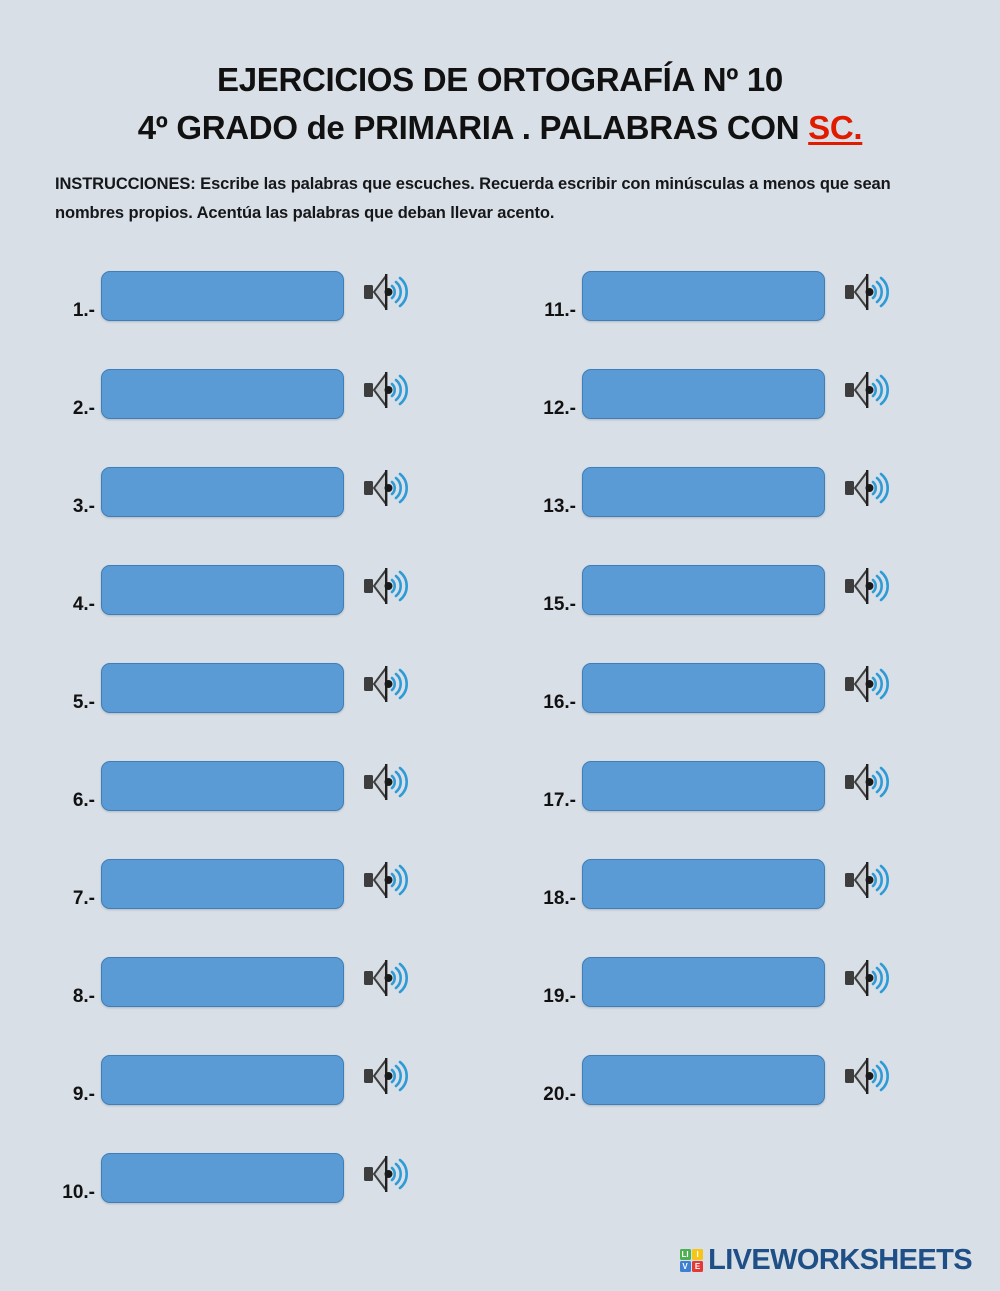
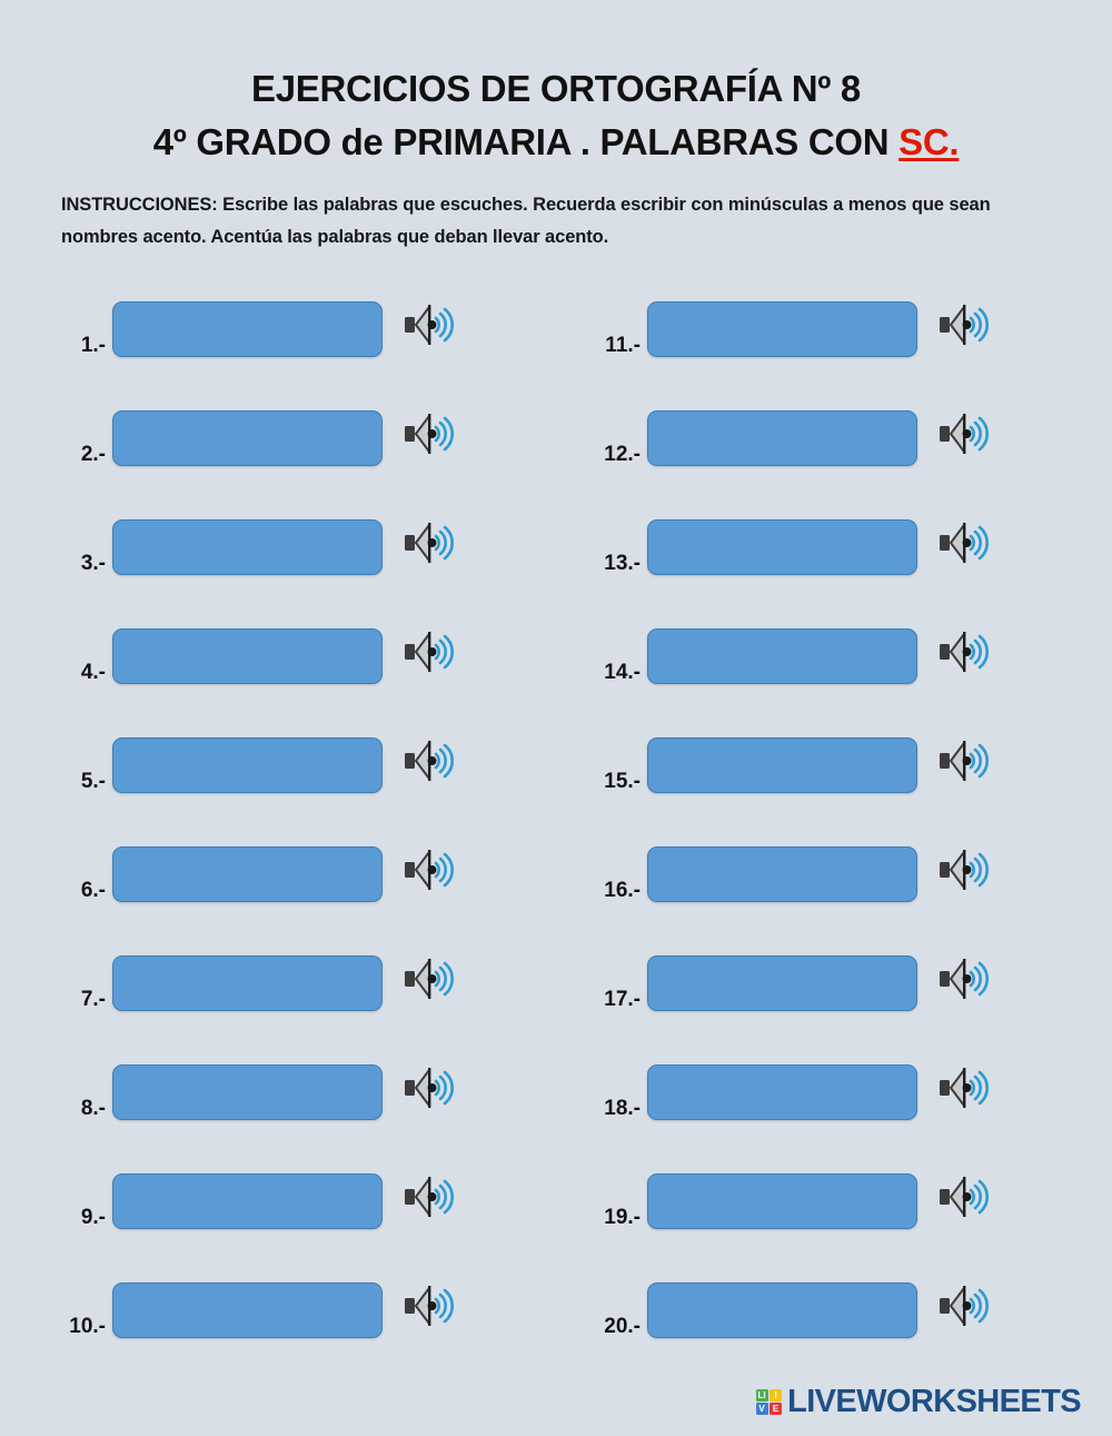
- EJERCICIOS DE ORTOGRAFÍA Nº 10
+ EJERCICIOS DE ORTOGRAFÍA Nº 8
  4º GRADO de PRIMARIA . PALABRAS CON SC.
- INSTRUCCIONES: Escribe las palabras que escuches. Recuerda escribir con minúsculas a menos que sean nombres propios. Acentúa las palabras que deban llevar acento.
+ INSTRUCCIONES: Escribe las palabras que escuches. Recuerda escribir con minúsculas a menos que sean nombres acento. Acentúa las palabras que deban llevar acento.
  1.-
  2.-
  3.-
  4.-
  5.-
  6.-
  7.-
  8.-
  9.-
  10.-
  11.-
  12.-
  13.-
+ 14.-
  15.-
  16.-
  17.-
  18.-
  19.-
  20.-
  LI
  I
  V
  E
  LIVEWORKSHEETS
